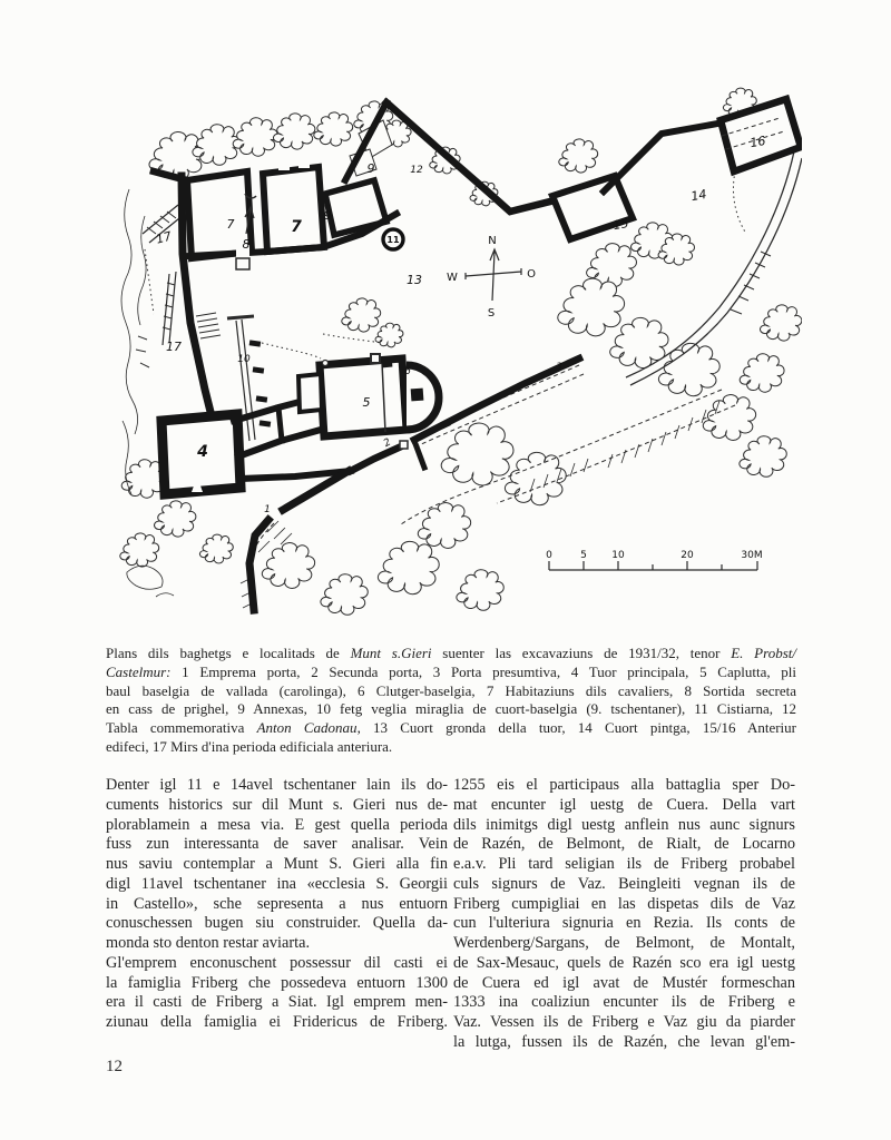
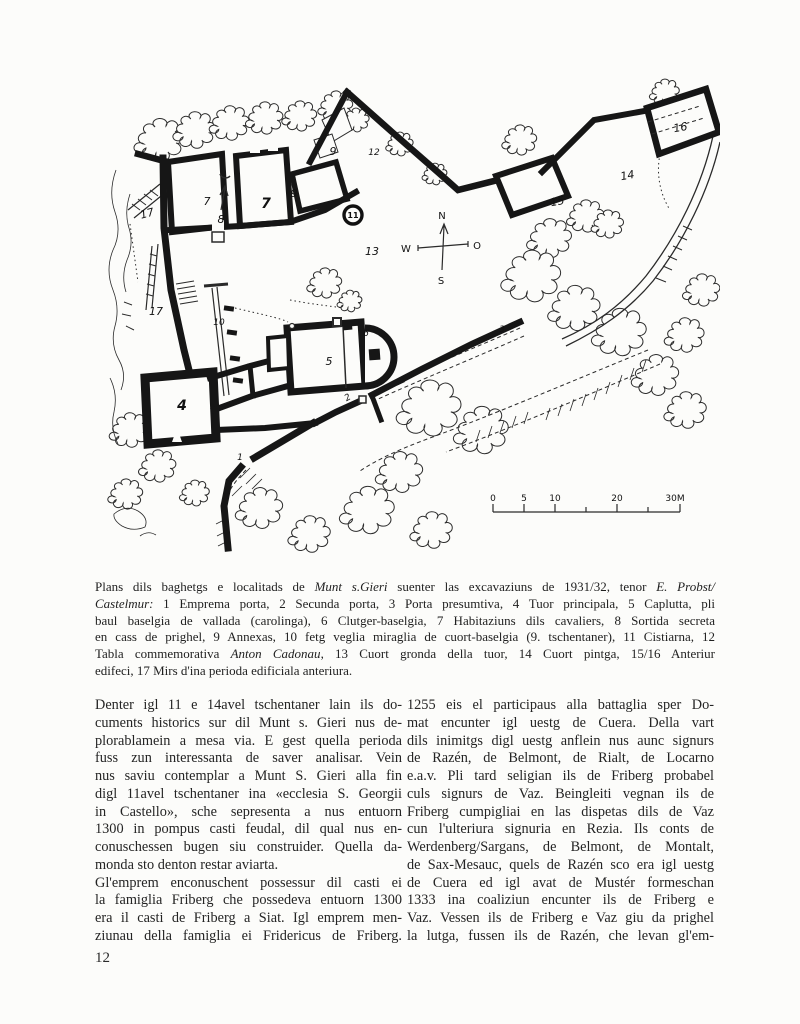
  N
  S
  W
  O
  0
  5
  10
  20
  30M
  1
  3
  4
  5
  6
  7
  7
  8
  9
  9
  10
  11
  12
  13
  17
  Plans dils baghetgs e localitads de Munt s.Gieri suenter las excavaziuns de 1931/32, tenor E. Probst/
  Castelmur: 1 Emprema porta, 2 Secunda porta, 3 Porta presumtiva, 4 Tuor principala, 5 Caplutta, pli
  baul baselgia de vallada (carolinga), 6 Clutger-baselgia, 7 Habitaziuns dils cavaliers, 8 Sortida secreta
  en cass de prighel, 9 Annexas, 10 fetg veglia miraglia de cuort-baselgia (9. tschentaner), 11 Cistiarna, 12
  Tabla commemorativa Anton Cadonau, 13 Cuort gronda della tuor, 14 Cuort pintga, 15/16 Anteriur
  edifeci, 17 Mirs d'ina perioda edificiala anteriura.
  Denter igl 11 e 14avel tschentaner lain ils do-
  cuments historics sur dil Munt s. Gieri nus de-
  plorablamein a mesa via. E gest quella perioda
  fuss zun interessanta de saver analisar. Vein
  nus saviu contemplar a Munt S. Gieri alla fin
  digl 11avel tschentaner ina «ecclesia S. Georgii
  in Castello», sche sepresenta a nus entuorn
+ 1300 in pompus casti feudal, dil qual nus en-
  conuschessen bugen siu construider. Quella da-
  monda sto denton restar aviarta.
  Gl'emprem enconuschent possessur dil casti ei
  la famiglia Friberg che possedeva entuorn 1300
  era il casti de Friberg a Siat. Igl emprem men-
  ziunau della famiglia ei Fridericus de Friberg.
  1255 eis el participaus alla battaglia sper Do-
  mat encunter igl uestg de Cuera. Della vart
  dils inimitgs digl uestg anflein nus aunc signurs
  de Razén, de Belmont, de Rialt, de Locarno
  e.a.v. Pli tard seligian ils de Friberg probabel
  culs signurs de Vaz. Beingleiti vegnan ils de
  Friberg cumpigliai en las dispetas dils de Vaz
  cun l'ulteriura signuria en Rezia. Ils conts de
  Werdenberg/Sargans, de Belmont, de Montalt,
  de Sax-Mesauc, quels de Razén sco era igl uestg
  de Cuera ed igl avat de Mustér formeschan
  1333 ina coaliziun encunter ils de Friberg e
- Vaz. Vessen ils de Friberg e Vaz giu da piarder
+ Vaz. Vessen ils de Friberg e Vaz giu da prighel
  la lutga, fussen ils de Razén, che levan gl'em-
  12
